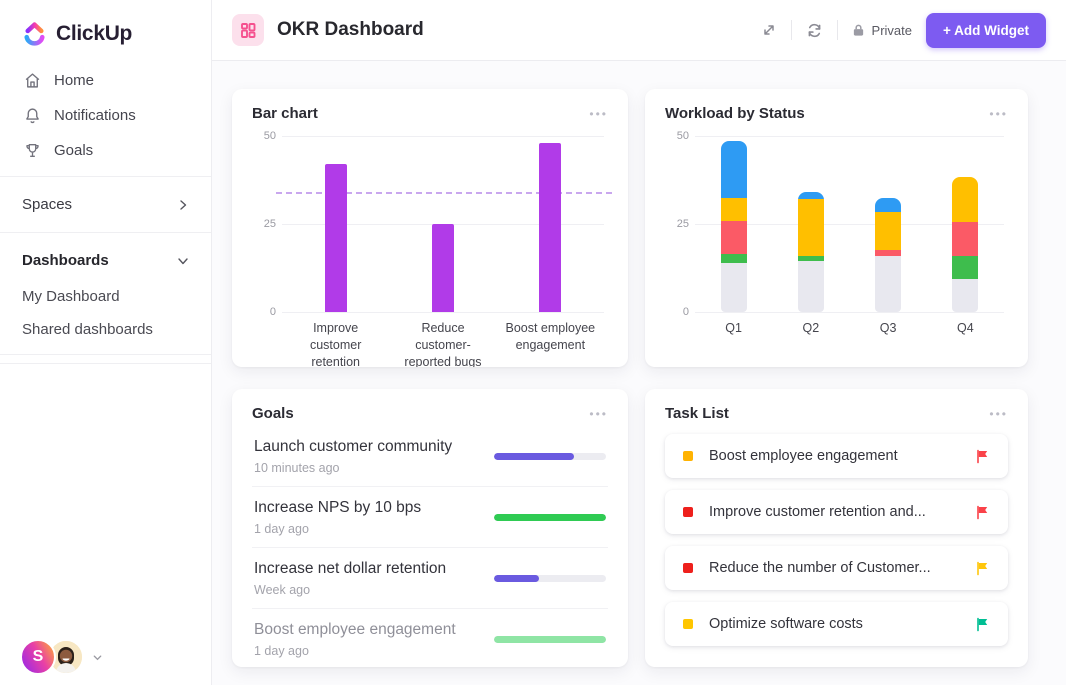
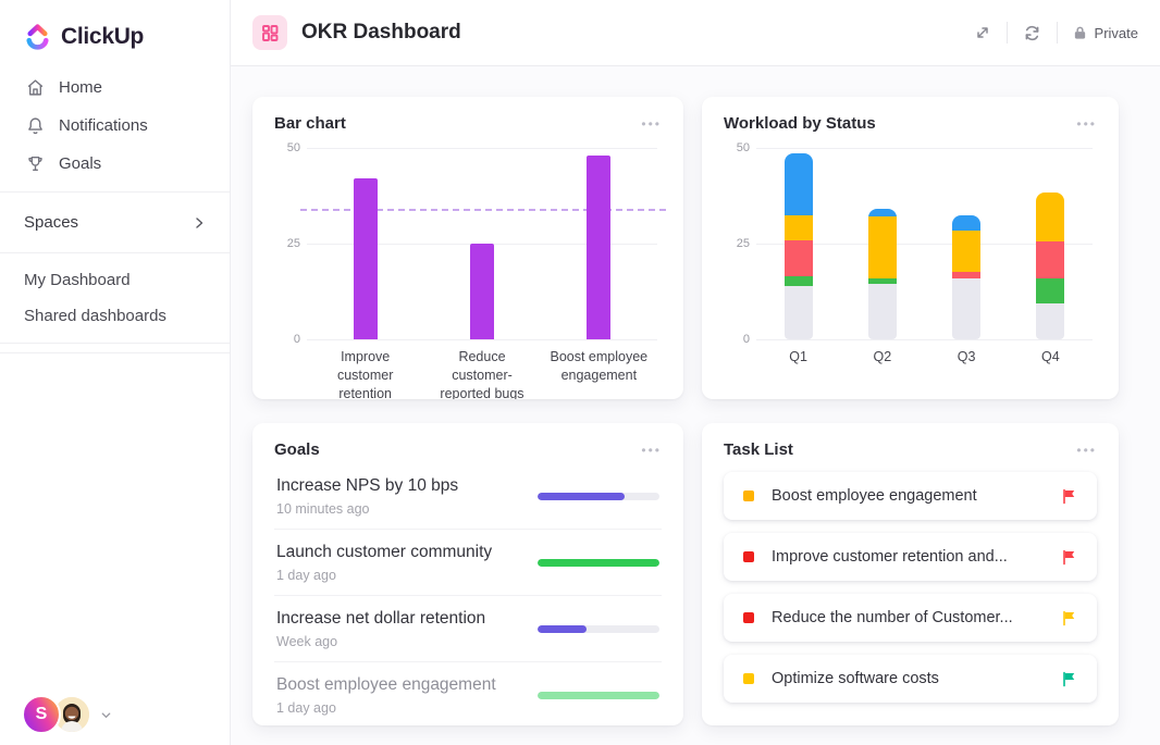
  ClickUp
  Home
  Notifications
  Goals
  Spaces
- Dashboards
  My Dashboard
  Shared dashboards
  S
  OKR Dashboard
  Private
- + Add Widget
  Bar chart
  •••
  0
  25
  50
  Improve customer retention
  Reduce customer-reported bugs
  Boost employee engagement
  Workload by Status
  •••
  0
  25
  50
  Q1
  Q2
  Q3
  Q4
  Goals
  •••
- Launch customer community
+ Increase NPS by 10 bps
  10 minutes ago
- Increase NPS by 10 bps
+ Launch customer community
  1 day ago
  Increase net dollar retention
  Week ago
  Boost employee engagement
  1 day ago
  Task List
  •••
  Boost employee engagement
  Improve customer retention and...
  Reduce the number of Customer...
  Optimize software costs
